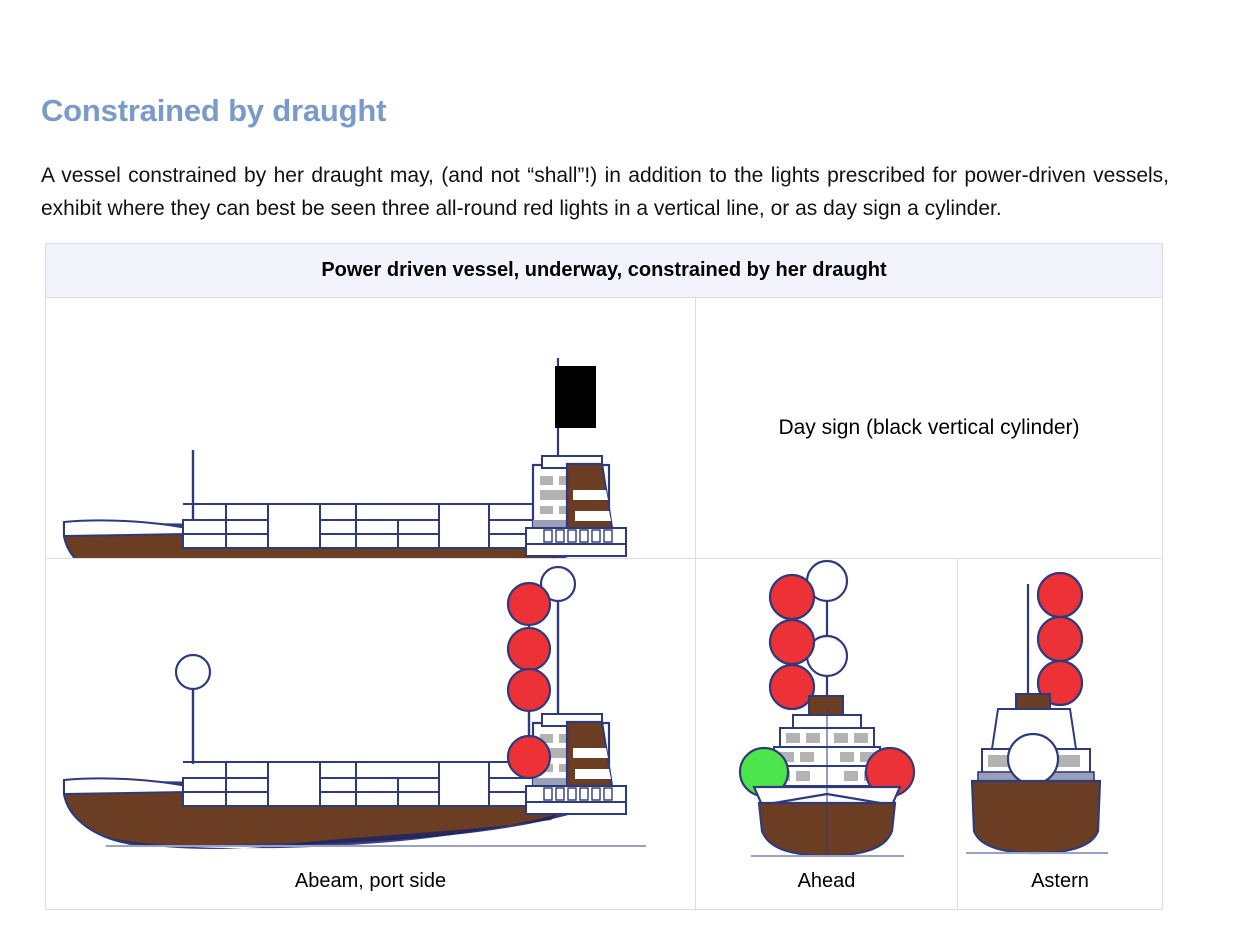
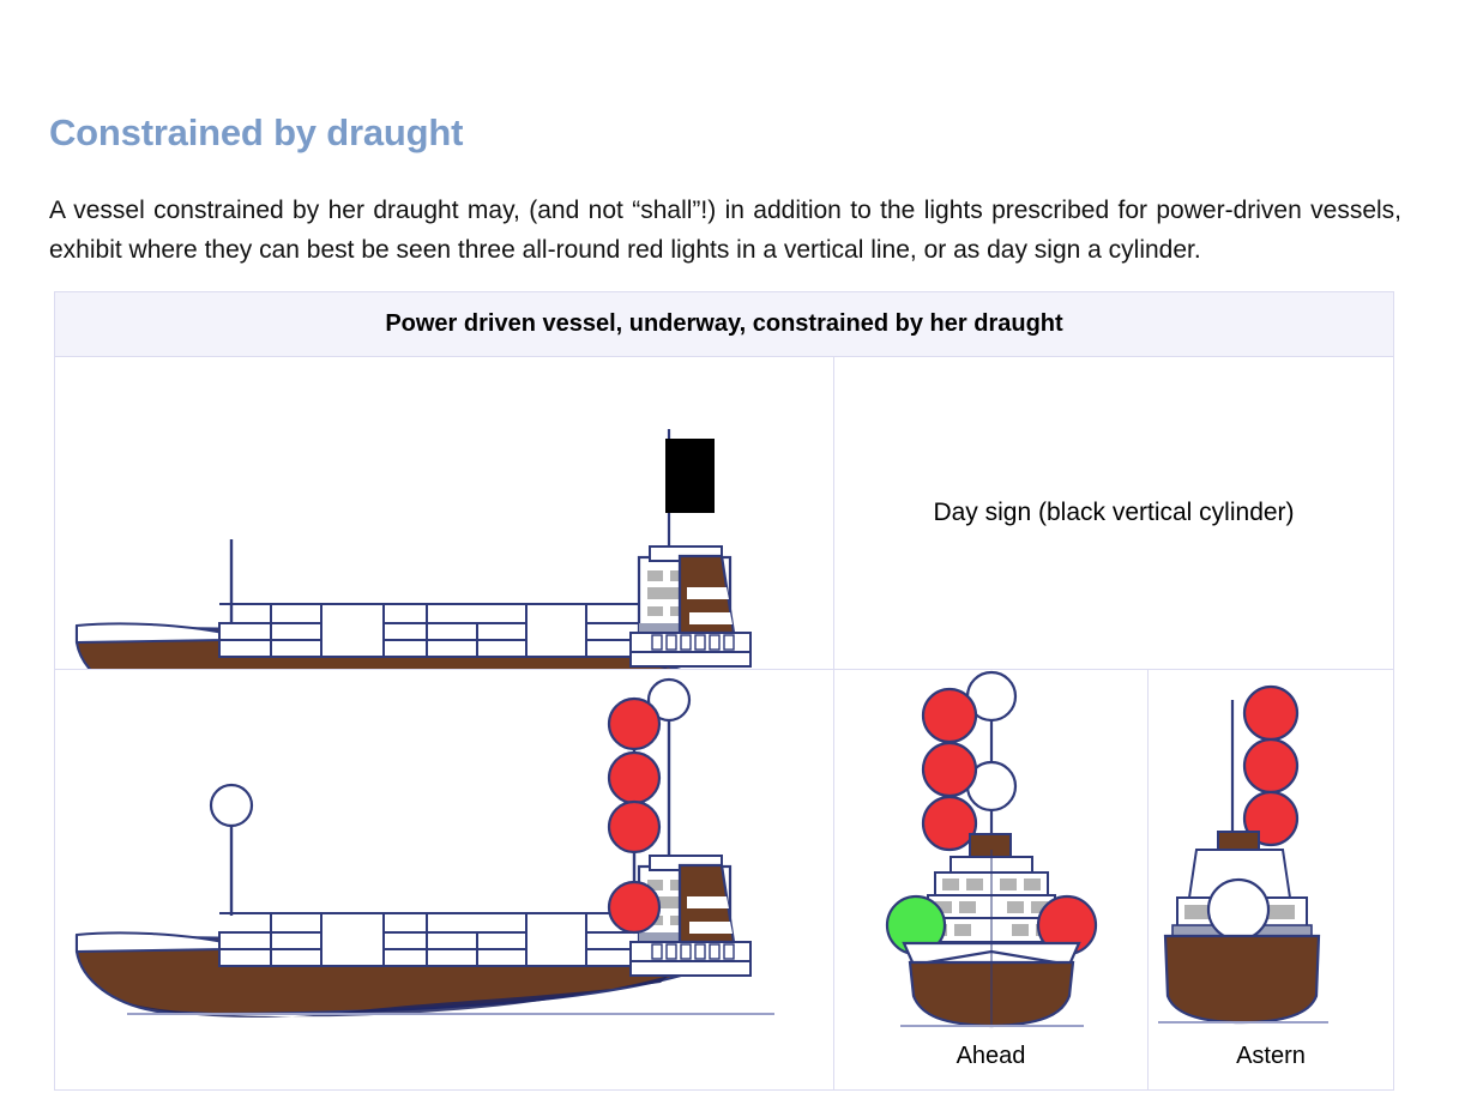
  Constrained by draught
  A vessel constrained by her draught may, (and not “shall”!) in addition to the lights prescribed for power-driven vessels, exhibit where they can best be seen three all-round red lights in a vertical line, or as day sign a cylinder.
  Power driven vessel, underway, constrained by her draught
  Day sign (black vertical cylinder)
- Abeam, port side
  Ahead
  Astern
